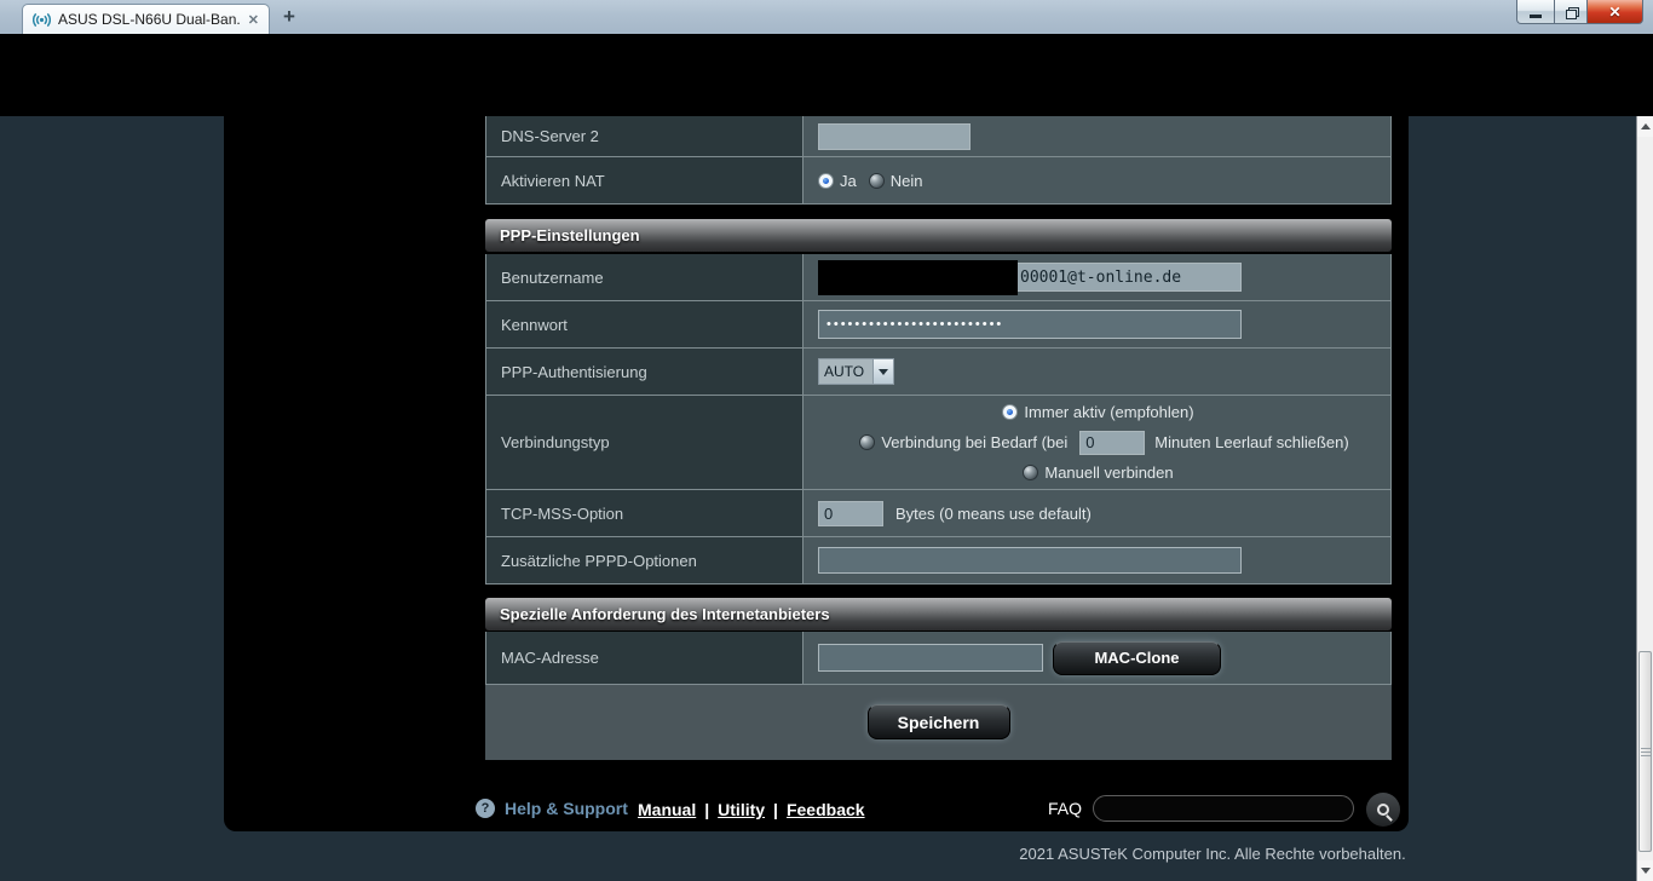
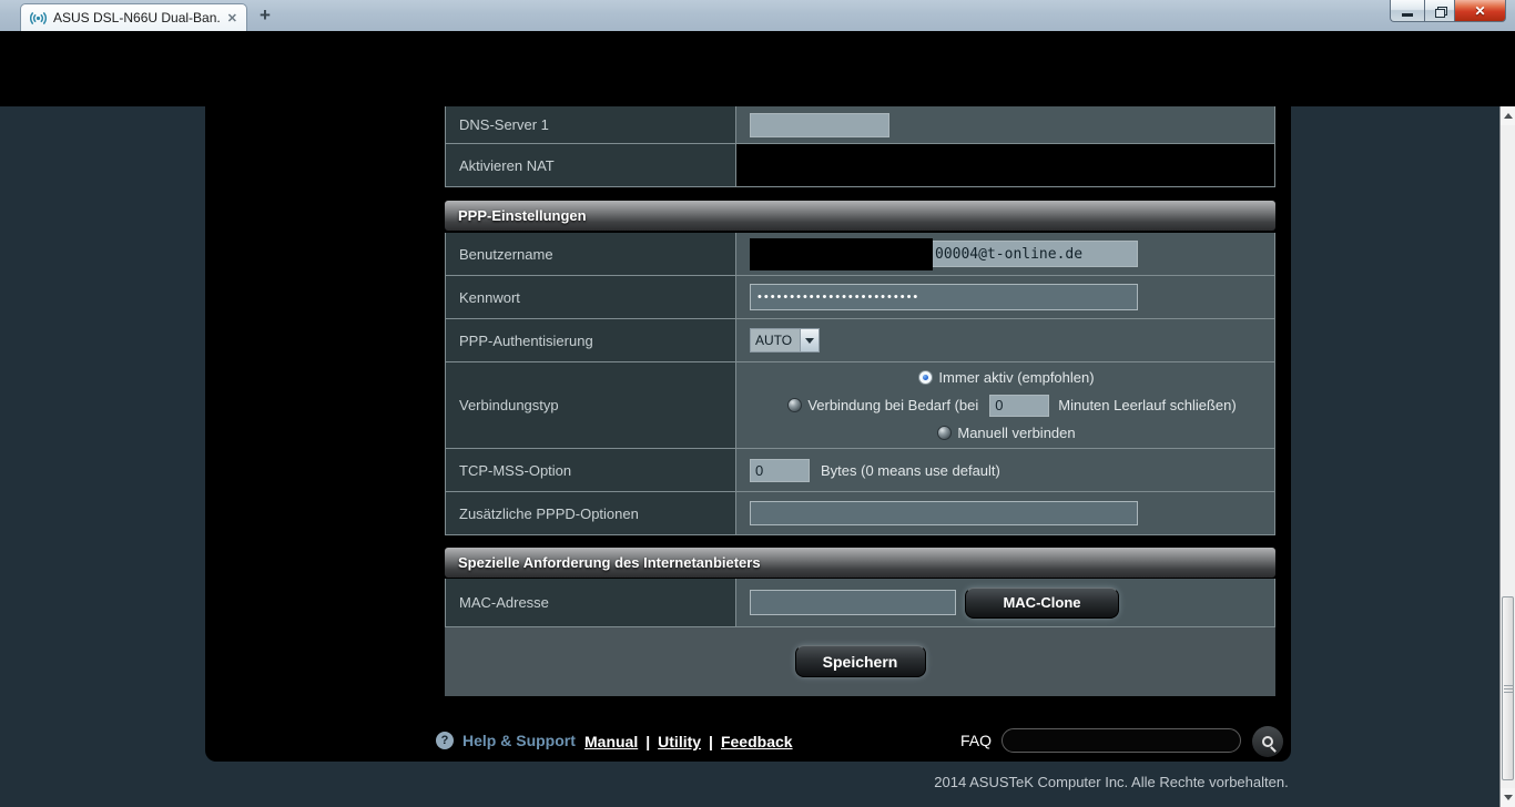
  ASUS DSL-N66U Dual-Ban.
  ✕
  +
  ✕
- DNS-Server 2
+ DNS-Server 1
  Aktivieren NAT
- Ja
- Nein
  PPP-Einstellungen
  Benutzername
- 00001@t-online.de
+ 00004@t-online.de
  Kennwort
  •••••••••••••••••••••••••
  PPP-Authentisierung
  AUTO
  Verbindungstyp
  Immer aktiv (empfohlen)
  Verbindung bei Bedarf (bei
  0
  Minuten Leerlauf schließen)
  Manuell verbinden
  TCP-MSS-Option
  0
  Bytes (0 means use default)
  Zusätzliche PPPD-Optionen
  Spezielle Anforderung des Internetanbieters
  MAC-Adresse
  MAC-Clone
  Speichern
  ?
  Help & Support
  Manual
  |
  Utility
  |
  Feedback
  FAQ
- 2021 ASUSTeK Computer Inc. Alle Rechte vorbehalten.
+ 2014 ASUSTeK Computer Inc. Alle Rechte vorbehalten.
